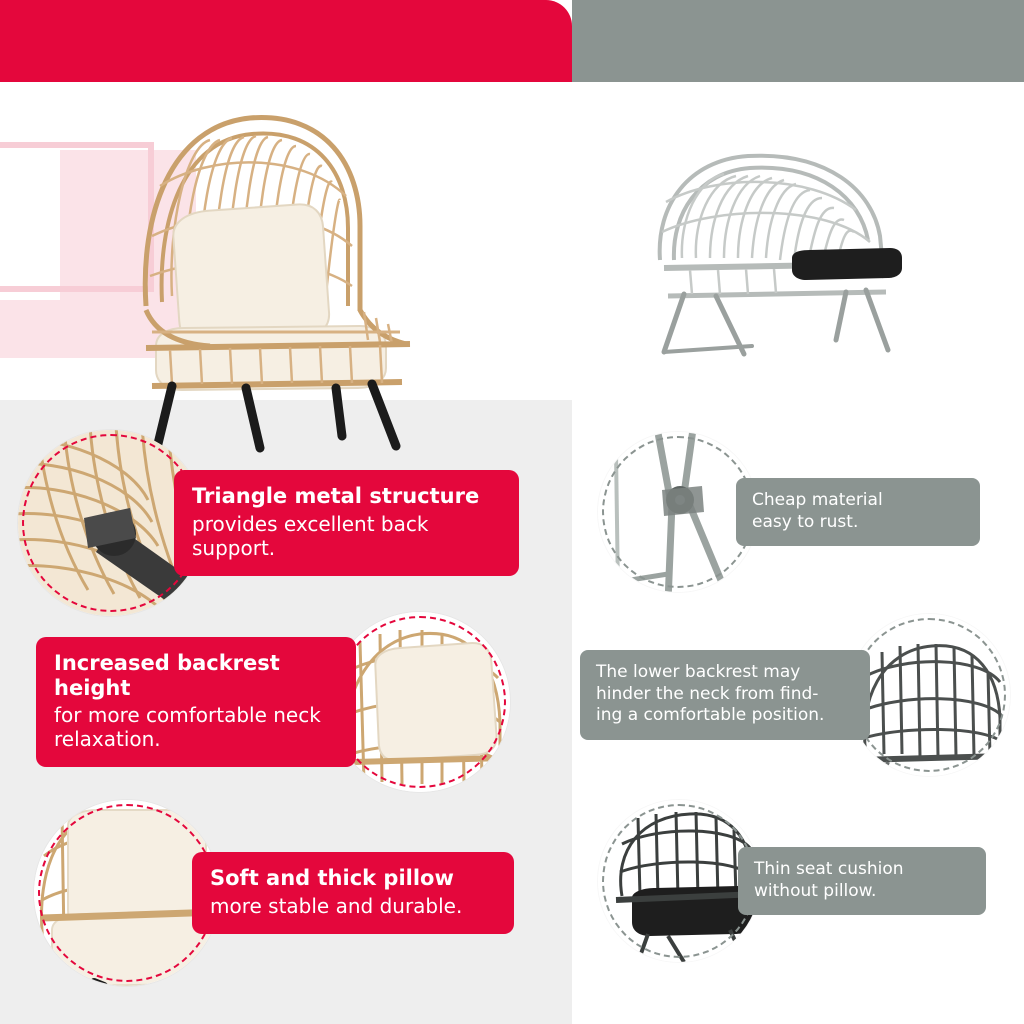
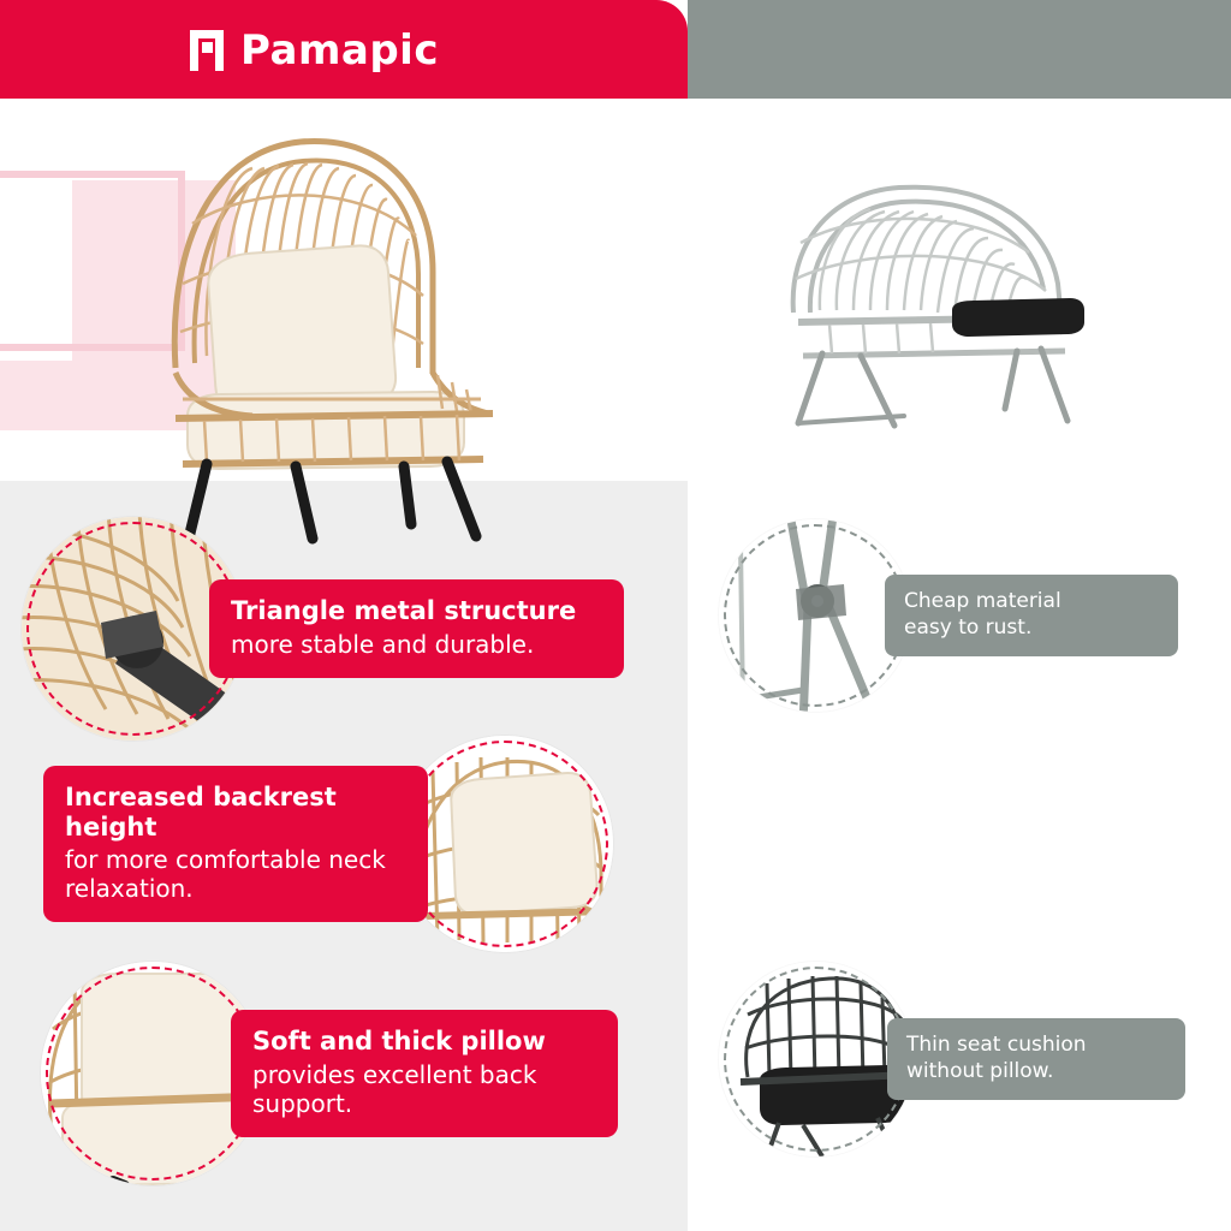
+ Pamapic
  Triangle metal structure
- provides excellent back support.
+ more stable and durable.
  Increased backrest height
  for more comfortable neck relaxation.
  Soft and thick pillow
- more stable and durable.
+ provides excellent back support.
  Cheap material
  easy to rust.
- The lower backrest may
- hinder the neck from find-
- ing a comfortable position.
  Thin seat cushion
  without pillow.
